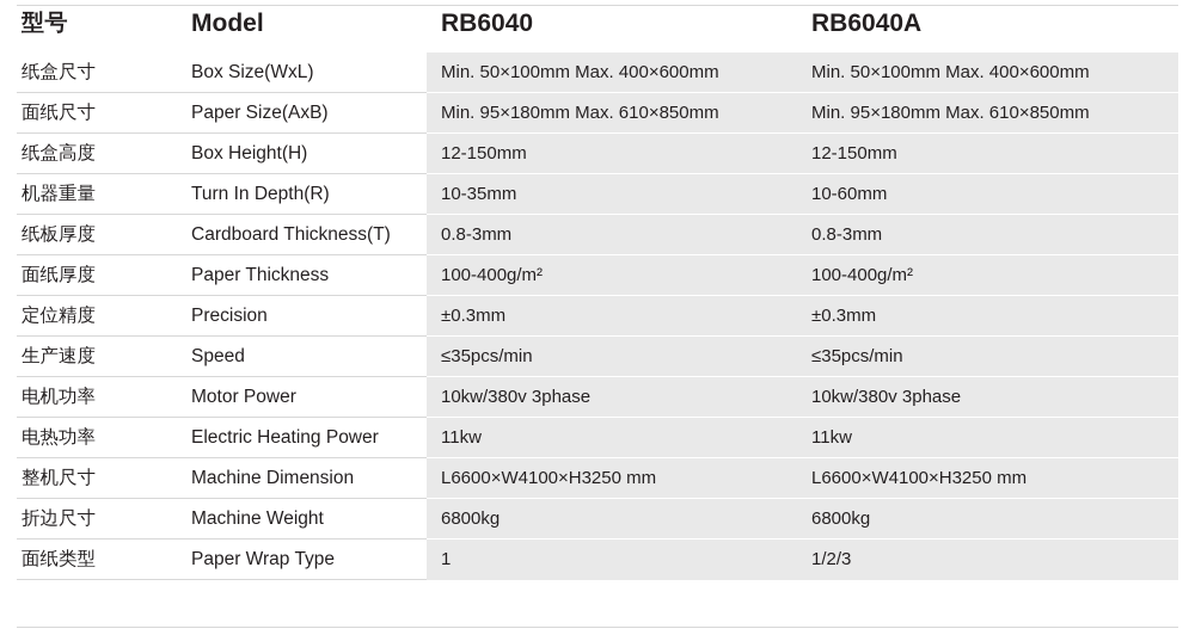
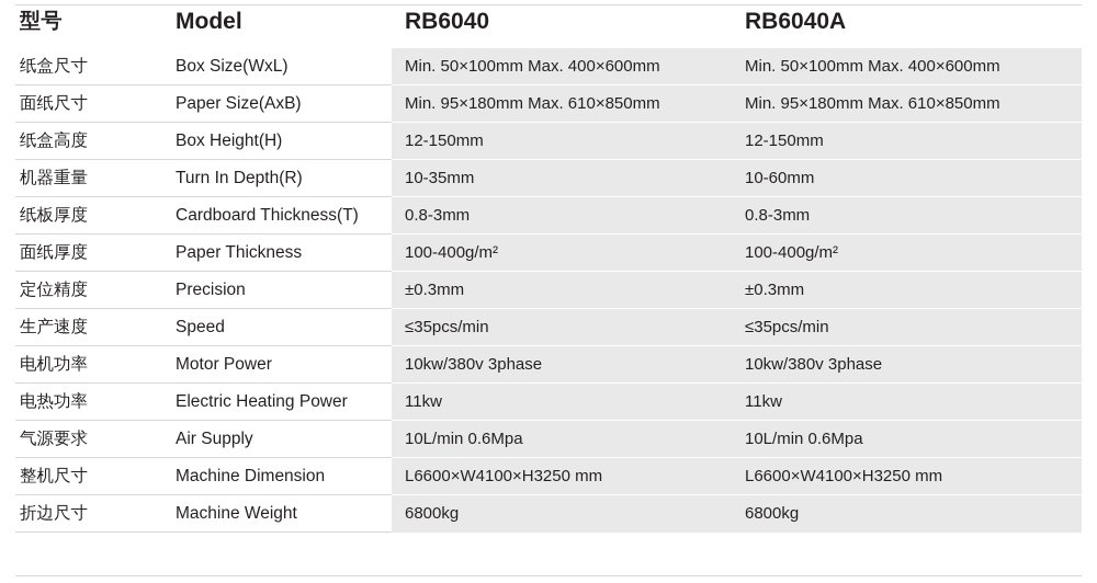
  型号	Model	RB6040	RB6040A
  纸盒尺寸	Box Size(WxL)	Min. 50×100mm Max. 400×600mm	Min. 50×100mm Max. 400×600mm
  面纸尺寸	Paper Size(AxB)	Min. 95×180mm Max. 610×850mm	Min. 95×180mm Max. 610×850mm
  纸盒高度	Box Height(H)	12-150mm	12-150mm
  机器重量	Turn In Depth(R)	10-35mm	10-60mm
  纸板厚度	Cardboard Thickness(T)	0.8-3mm	0.8-3mm
  面纸厚度	Paper Thickness	100-400g/m²	100-400g/m²
  定位精度	Precision	±0.3mm	±0.3mm
  生产速度	Speed	≤35pcs/min	≤35pcs/min
  电机功率	Motor Power	10kw/380v 3phase	10kw/380v 3phase
  电热功率	Electric Heating Power	11kw	11kw
+ 气源要求	Air Supply	10L/min 0.6Mpa	10L/min 0.6Mpa
  整机尺寸	Machine Dimension	L6600×W4100×H3250 mm	L6600×W4100×H3250 mm
  折边尺寸	Machine Weight	6800kg	6800kg
- 面纸类型	Paper Wrap Type	1	1/2/3
